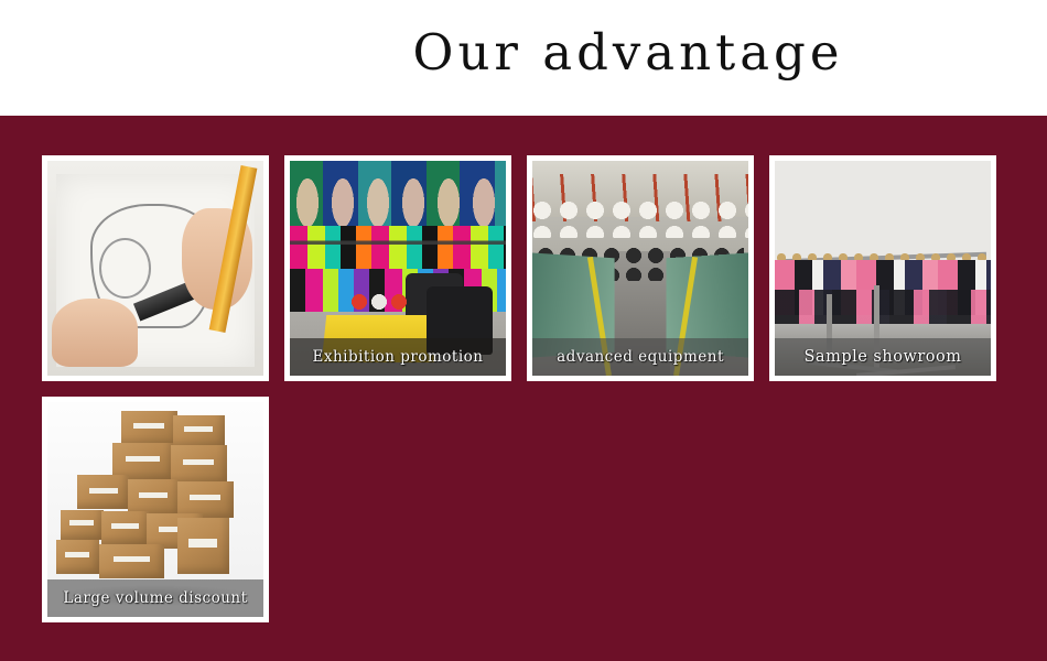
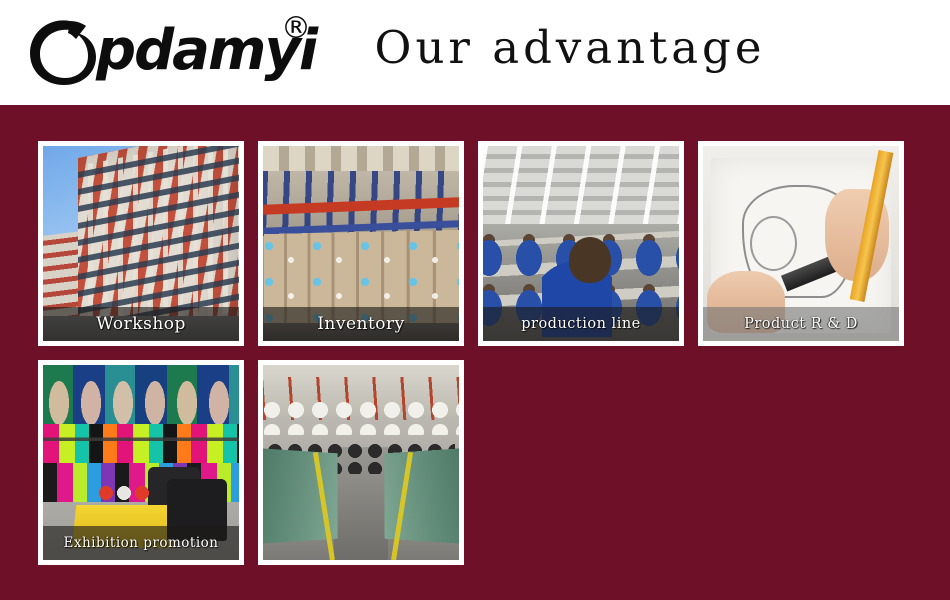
+ pdamyi
+ ®
  Our advantage
+ Workshop
+ Inventory
+ production line
+ Product R & D
  Exhibition promotion
- advanced equipment
- Sample showroom
- Large volume discount
